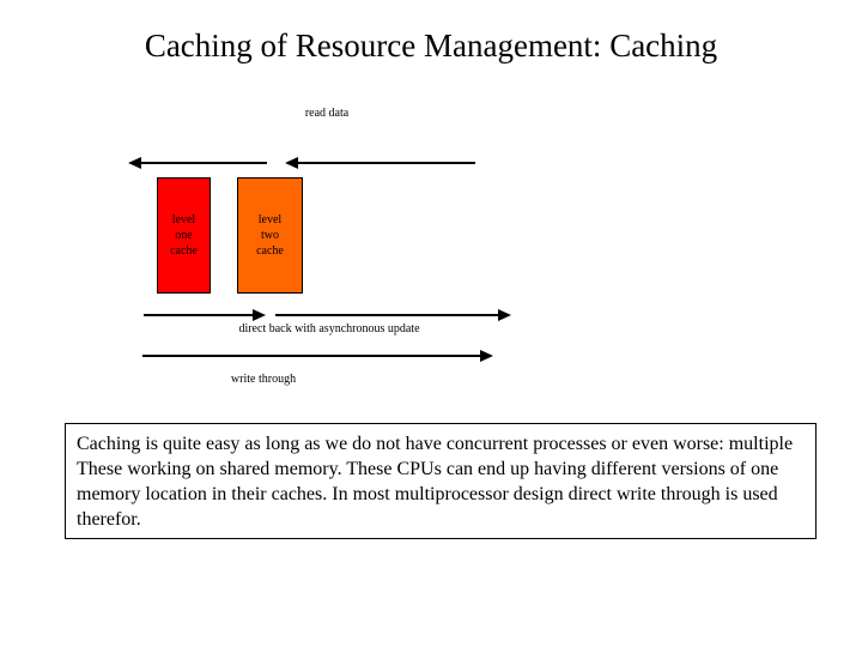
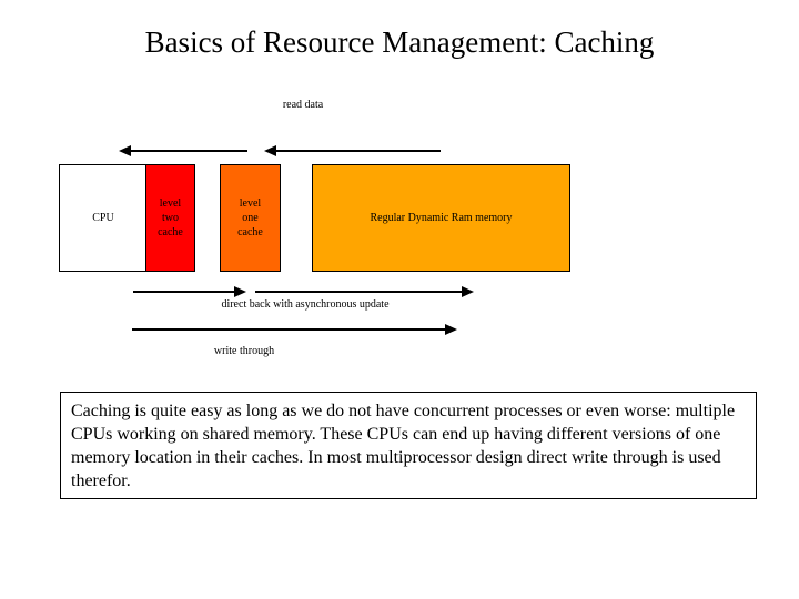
- Caching of Resource Management: Caching
+ Basics of Resource Management: Caching
  read data
+ CPU
  level
- one
+ two
  cache
  level
- two
+ one
  cache
+ Regular Dynamic Ram memory
  direct back with asynchronous update
  write through
- Caching is quite easy as long as we do not have concurrent processes or even worse: multiple These working on shared memory. These CPUs can end up having different versions of one memory location in their caches. In most multiprocessor design direct write through is used therefor.
+ Caching is quite easy as long as we do not have concurrent processes or even worse: multiple CPUs working on shared memory. These CPUs can end up having different versions of one memory location in their caches. In most multiprocessor design direct write through is used therefor.
